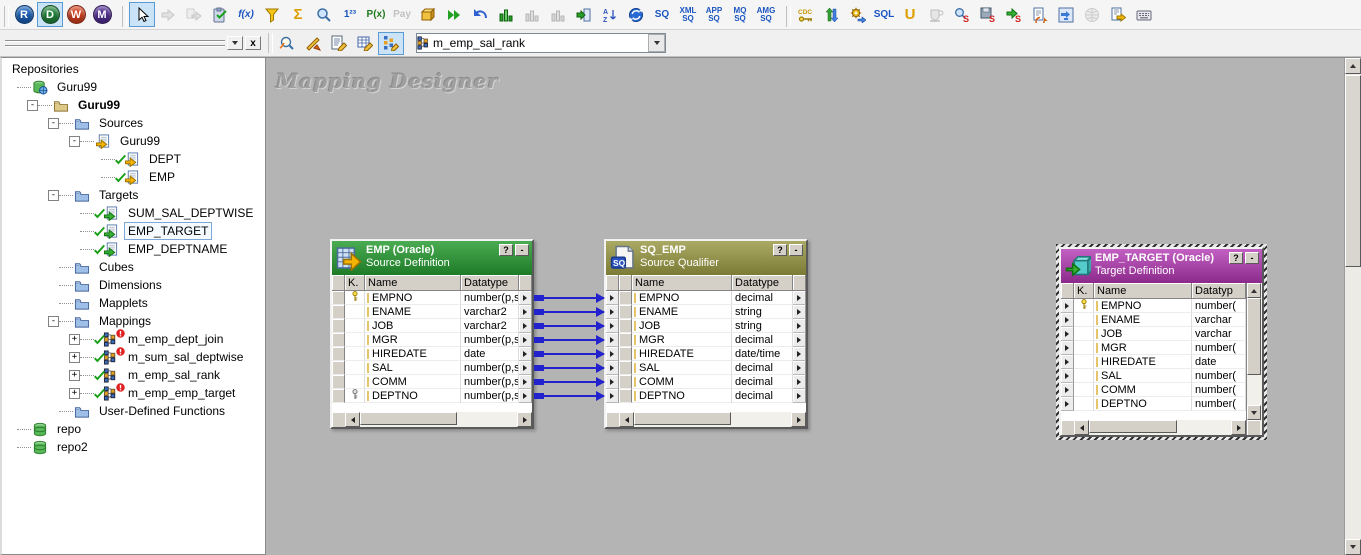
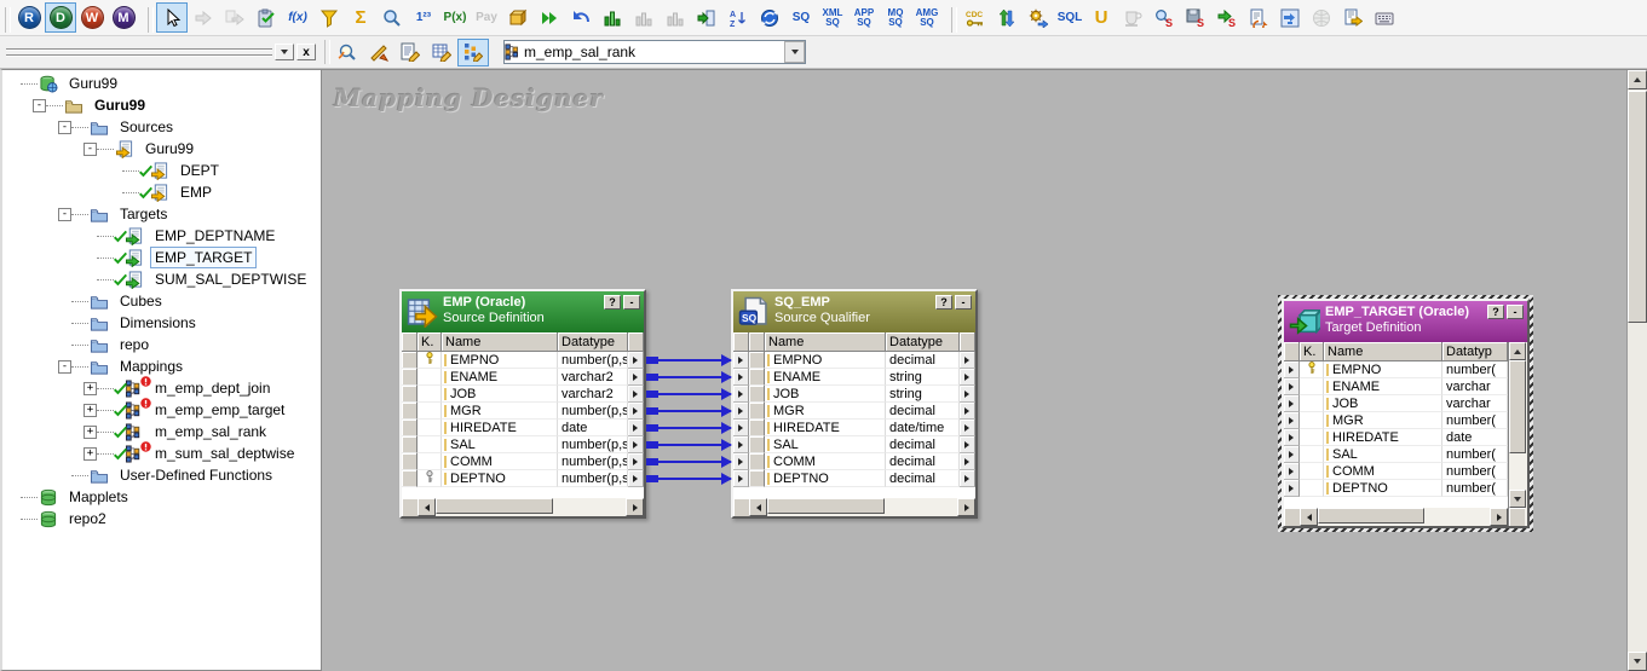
  R
  D
  W
  M
  f(x)
  Σ
  1²³
  P(x)
  Pay
  SQ
  XML
  SQ
  APP
  SQ
  MQ
  SQ
  AMG
  SQ
  SQL
  U
  S
  S
  S
  x
  m_emp_sal_rank
- Repositories
  Guru99
  -
  Guru99
  -
  Sources
  -
  Guru99
  DEPT
  EMP
  -
  Targets
- SUM_SAL_DEPTWISE
+ EMP_DEPTNAME
  EMP_TARGET
- EMP_DEPTNAME
+ SUM_SAL_DEPTWISE
  Cubes
  Dimensions
- Mapplets
+ repo
  -
  Mappings
  +
  m_emp_dept_join
  +
- m_sum_sal_deptwise
+ m_emp_emp_target
  +
  m_emp_sal_rank
  +
- m_emp_emp_target
+ m_sum_sal_deptwise
  User-Defined Functions
- repo
+ Mapplets
  repo2
  Mapping Designer
  EMP (Oracle)
  Source Definition
  ?
  -
  K.
  Name
  Datatype
  EMPNO
  number(p,s
  ENAME
  varchar2
  JOB
  varchar2
  MGR
  number(p,s
  HIREDATE
  date
  SAL
  number(p,s
  COMM
  number(p,s
  DEPTNO
  number(p,s
  SQ
  SQ_EMP
  Source Qualifier
  ?
  -
  Name
  Datatype
  EMPNO
  decimal
  ENAME
  string
  JOB
  string
  MGR
  decimal
  HIREDATE
  date/time
  SAL
  decimal
  COMM
  decimal
  DEPTNO
  decimal
  EMP_TARGET (Oracle)
  Target Definition
  ?
  -
  K.
  Name
  Datatyp
  EMPNO
  number(
  ENAME
  varchar
  JOB
  varchar
  MGR
  number(
  HIREDATE
  date
  SAL
  number(
  COMM
  number(
  DEPTNO
  number(
